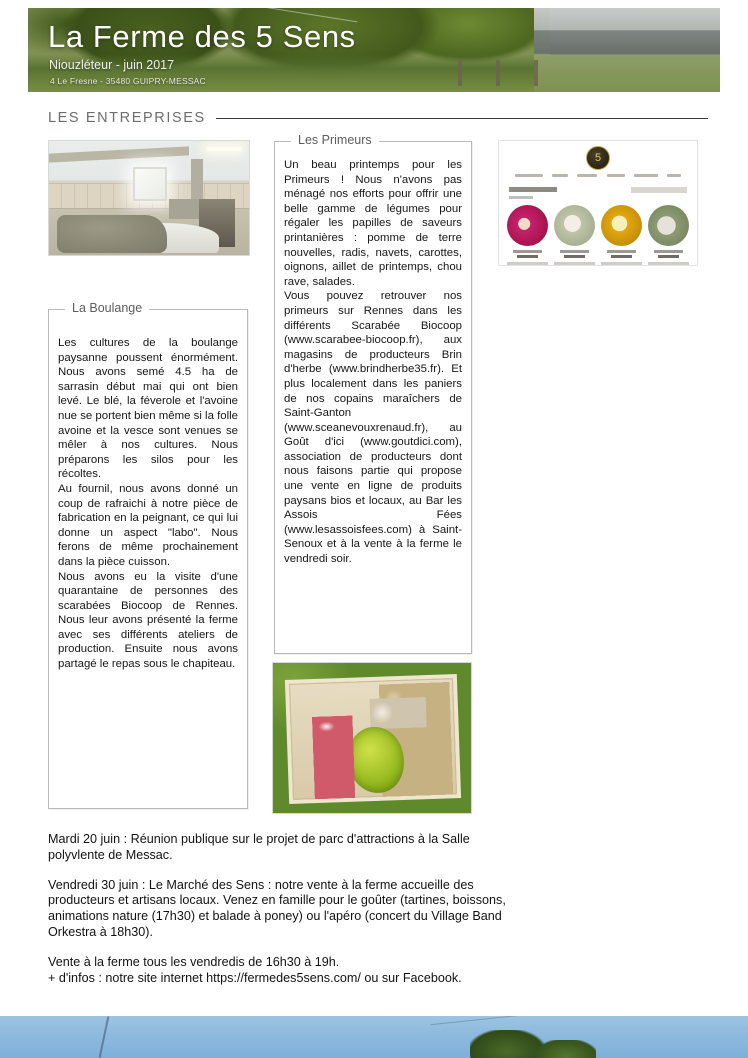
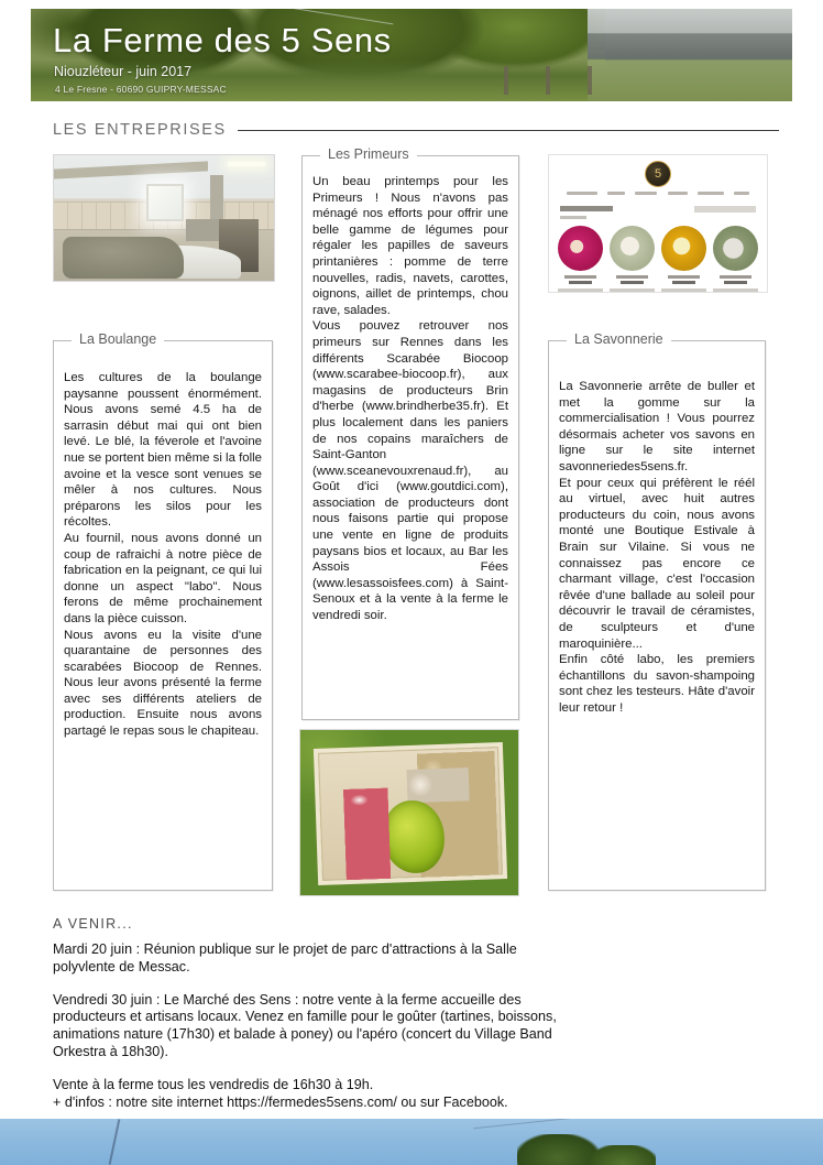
  La Ferme des 5 Sens
  Niouzléteur - juin 2017
- 4 Le Fresne - 35480 GUIPRY-MESSAC
+ 4 Le Fresne - 60690 GUIPRY-MESSAC
  LES ENTREPRISES
  Les Primeurs
  Un beau printemps pour les Primeurs ! Nous n'avons pas ménagé nos efforts pour offrir une belle gamme de légumes pour régaler les papilles de saveurs printanières : pomme de terre nouvelles, radis, navets, carottes, oignons, aillet de printemps, chou rave, salades.
  Vous pouvez retrouver nos primeurs sur Rennes dans les différents Scarabée Biocoop (www.scarabee-biocoop.fr), aux magasins de producteurs Brin d'herbe (www.brindherbe35.fr). Et plus localement dans les paniers de nos copains maraîchers de Saint-Ganton (www.sceanevouxrenaud.fr), au Goût d'ici (www.goutdici.com), association de producteurs dont nous faisons partie qui propose une vente en ligne de produits paysans bios et locaux, au Bar les Assois Fées (www.lesassoisfees.com) à Saint-Senoux et à la vente à la ferme le vendredi soir.
  5
  La Boulange
  Les cultures de la boulange paysanne poussent énormément. Nous avons semé 4.5 ha de sarrasin début mai qui ont bien levé. Le blé, la féverole et l'avoine nue se portent bien même si la folle avoine et la vesce sont venues se mêler à nos cultures. Nous préparons les silos pour les récoltes.
  Au fournil, nous avons donné un coup de rafraichi à notre pièce de fabrication en la peignant, ce qui lui donne un aspect "labo". Nous ferons de même prochainement dans la pièce cuisson.
  Nous avons eu la visite d'une quarantaine de personnes des scarabées Biocoop de Rennes. Nous leur avons présenté la ferme avec ses différents ateliers de production. Ensuite nous avons partagé le repas sous le chapiteau.
+ La Savonnerie
+ La Savonnerie arrête de buller et met la gomme sur la commercialisation ! Vous pourrez désormais acheter vos savons en ligne sur le site internet savonneriedes5sens.fr.
+ Et pour ceux qui préfèrent le réél au virtuel, avec huit autres producteurs du coin, nous avons monté une Boutique Estivale à Brain sur Vilaine. Si vous ne connaissez pas encore ce charmant village, c'est l'occasion rêvée d'une ballade au soleil pour découvrir le travail de céramistes, de sculpteurs et d'une maroquinière...
+ Enfin côté labo, les premiers échantillons du savon-shampoing sont chez les testeurs. Hâte d'avoir leur retour !
+ A VENIR...
  Mardi 20 juin : Réunion publique sur le projet de parc d'attractions à la Salle polyvlente de Messac.
  Vendredi 30 juin : Le Marché des Sens : notre vente à la ferme accueille des producteurs et artisans locaux. Venez en famille pour le goûter (tartines, boissons, animations nature (17h30) et balade à poney) ou l'apéro (concert du Village Band Orkestra à 18h30).
  Vente à la ferme tous les vendredis de 16h30 à 19h.
  + d'infos : notre site internet https://fermedes5sens.com/ ou sur Facebook.
